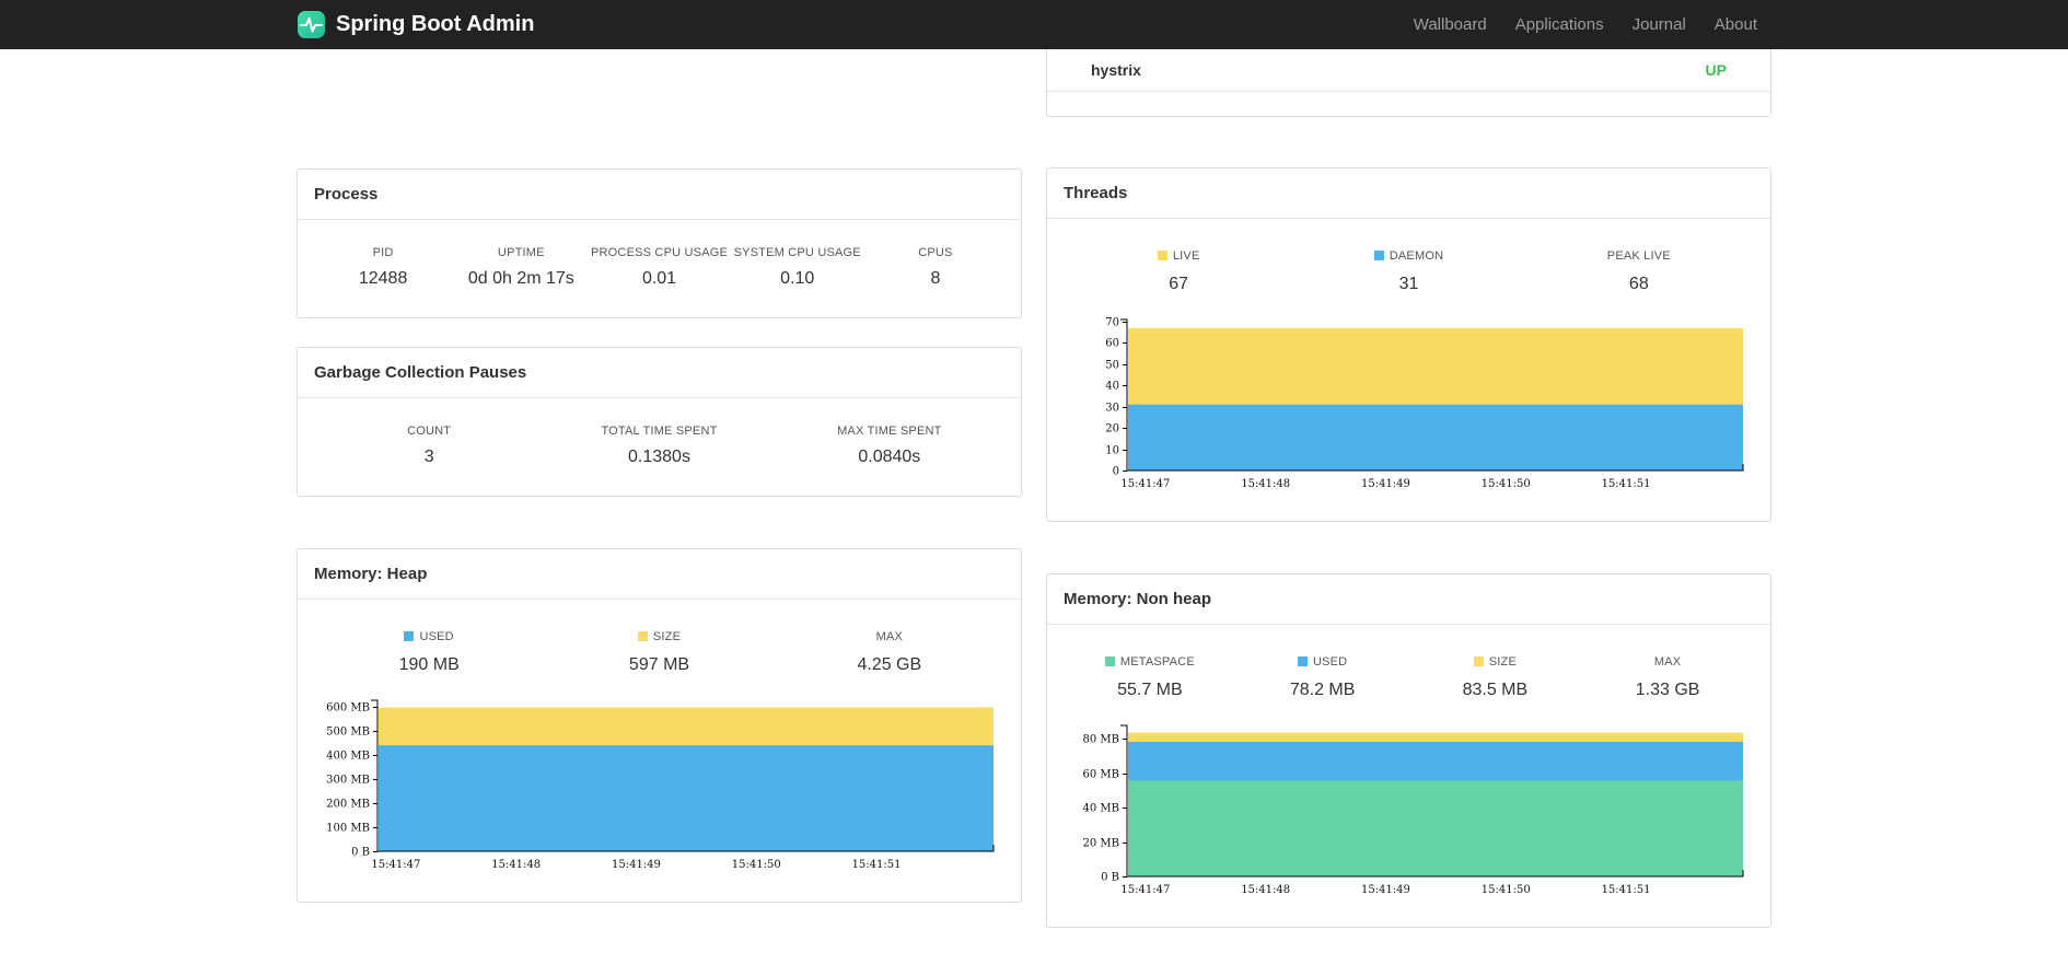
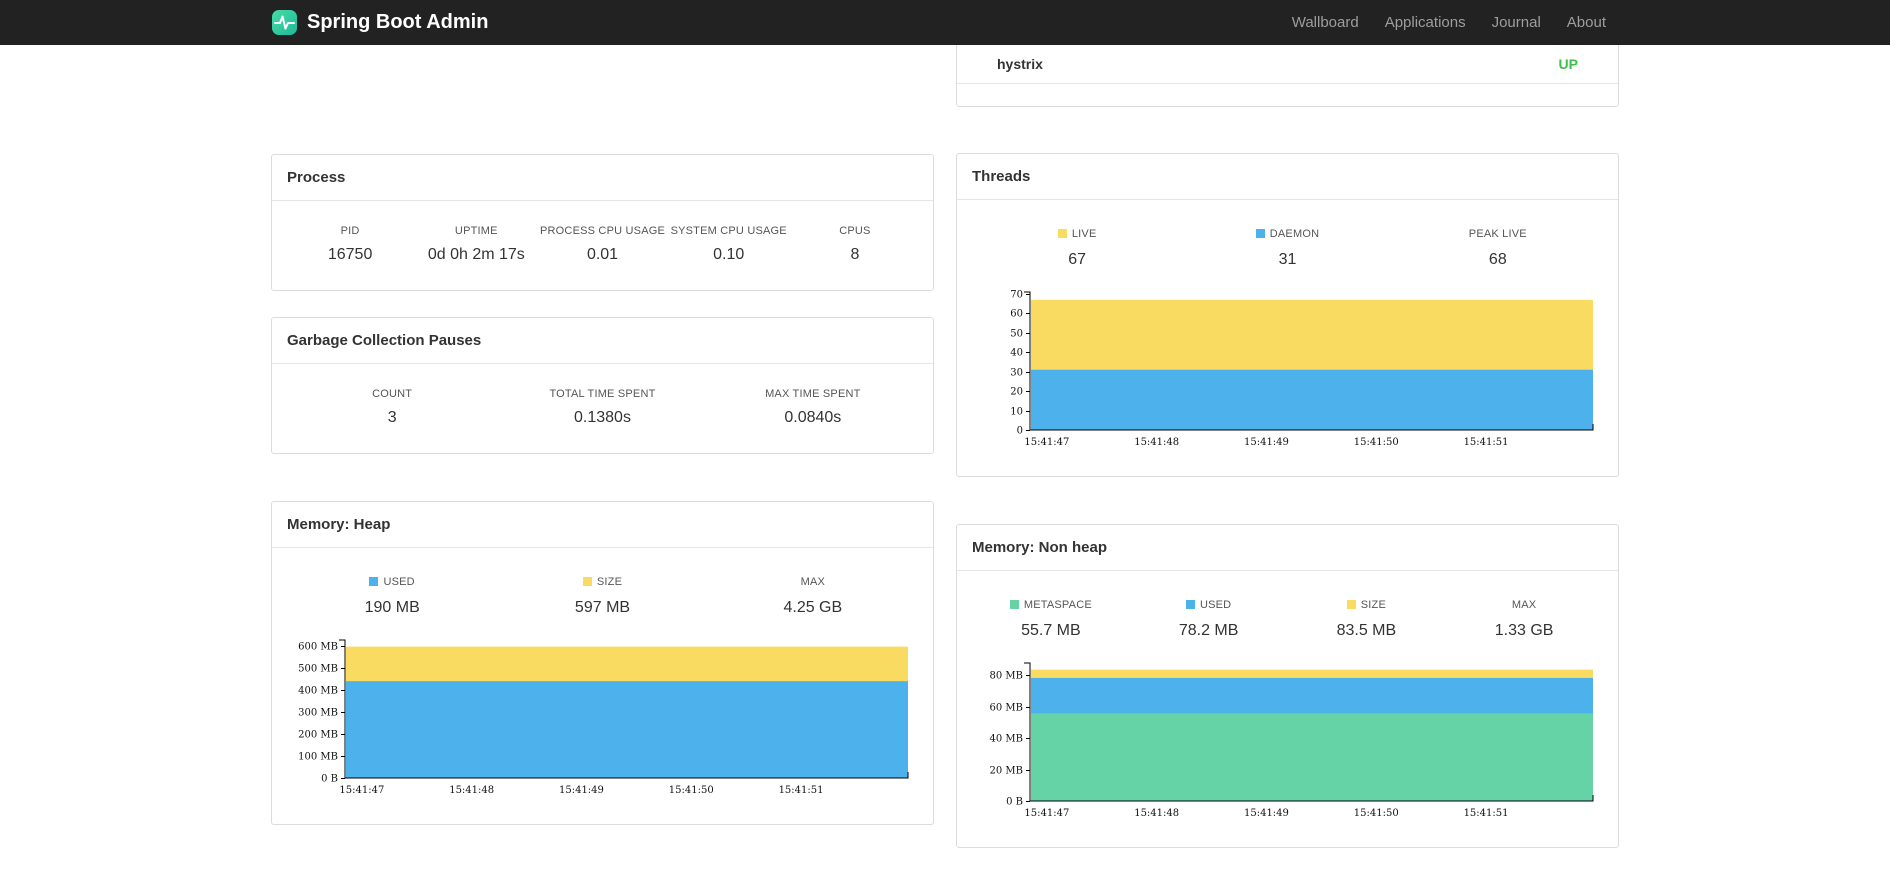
  Spring Boot Admin
  Wallboard
  Applications
  Journal
  About
  Process
  PID
- 12488
+ 16750
  UPTIME
  0d 0h 2m 17s
  PROCESS CPU USAGE
  0.01
  SYSTEM CPU USAGE
  0.10
  CPUS
  8
  Garbage Collection Pauses
  COUNT
  3
  TOTAL TIME SPENT
  0.1380s
  MAX TIME SPENT
  0.0840s
  Memory: Heap
  USED
  190 MB
  SIZE
  597 MB
  MAX
  4.25 GB
  0 B
  100 MB
  200 MB
  300 MB
  400 MB
  500 MB
  600 MB
  15:41:47
  15:41:48
  15:41:49
  15:41:50
  15:41:51
  hystrix
  UP
  Threads
  LIVE
  67
  DAEMON
  31
  PEAK LIVE
  68
  0
  10
  20
  30
  40
  50
  60
  70
  15:41:47
  15:41:48
  15:41:49
  15:41:50
  15:41:51
  Memory: Non heap
  METASPACE
  55.7 MB
  USED
  78.2 MB
  SIZE
  83.5 MB
  MAX
  1.33 GB
  0 B
  20 MB
  40 MB
  60 MB
  80 MB
  15:41:47
  15:41:48
  15:41:49
  15:41:50
  15:41:51
